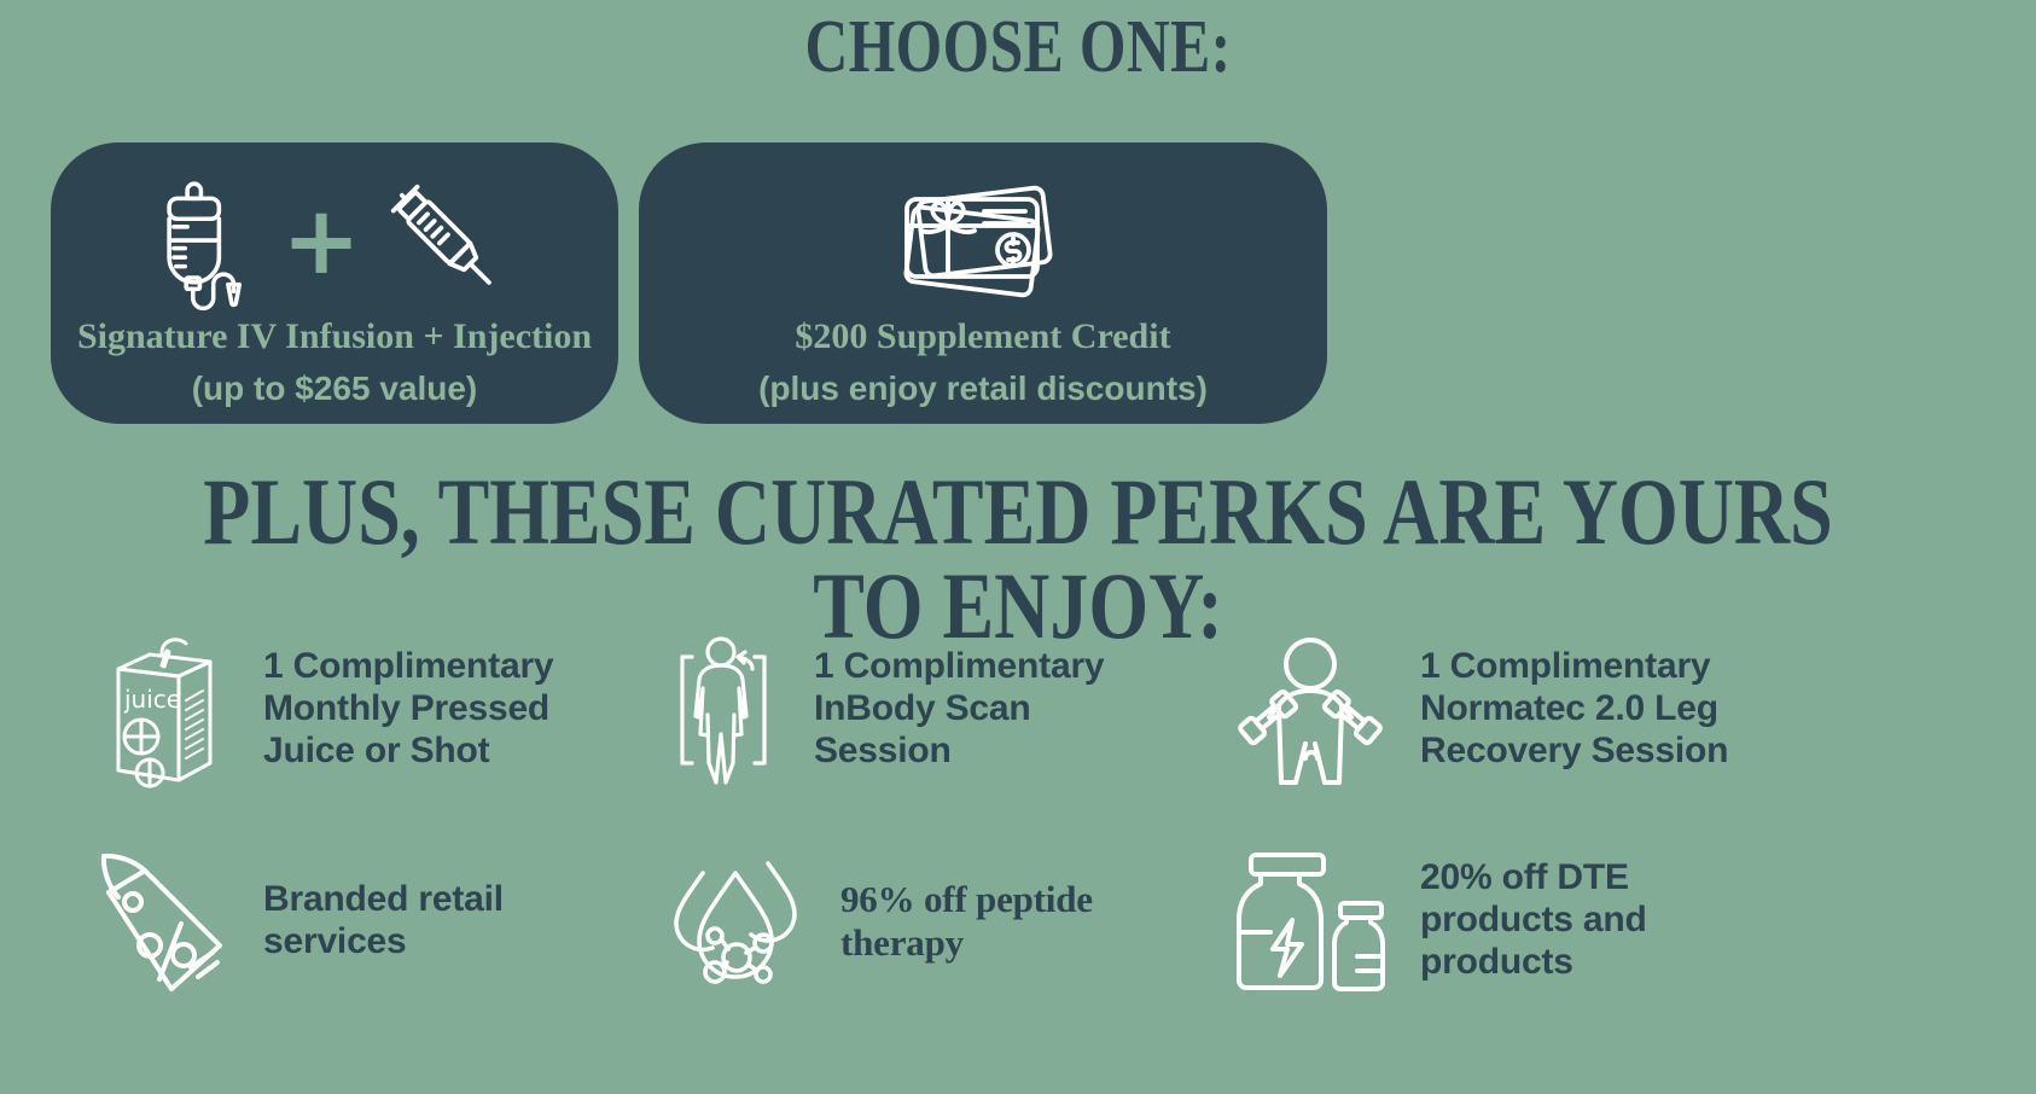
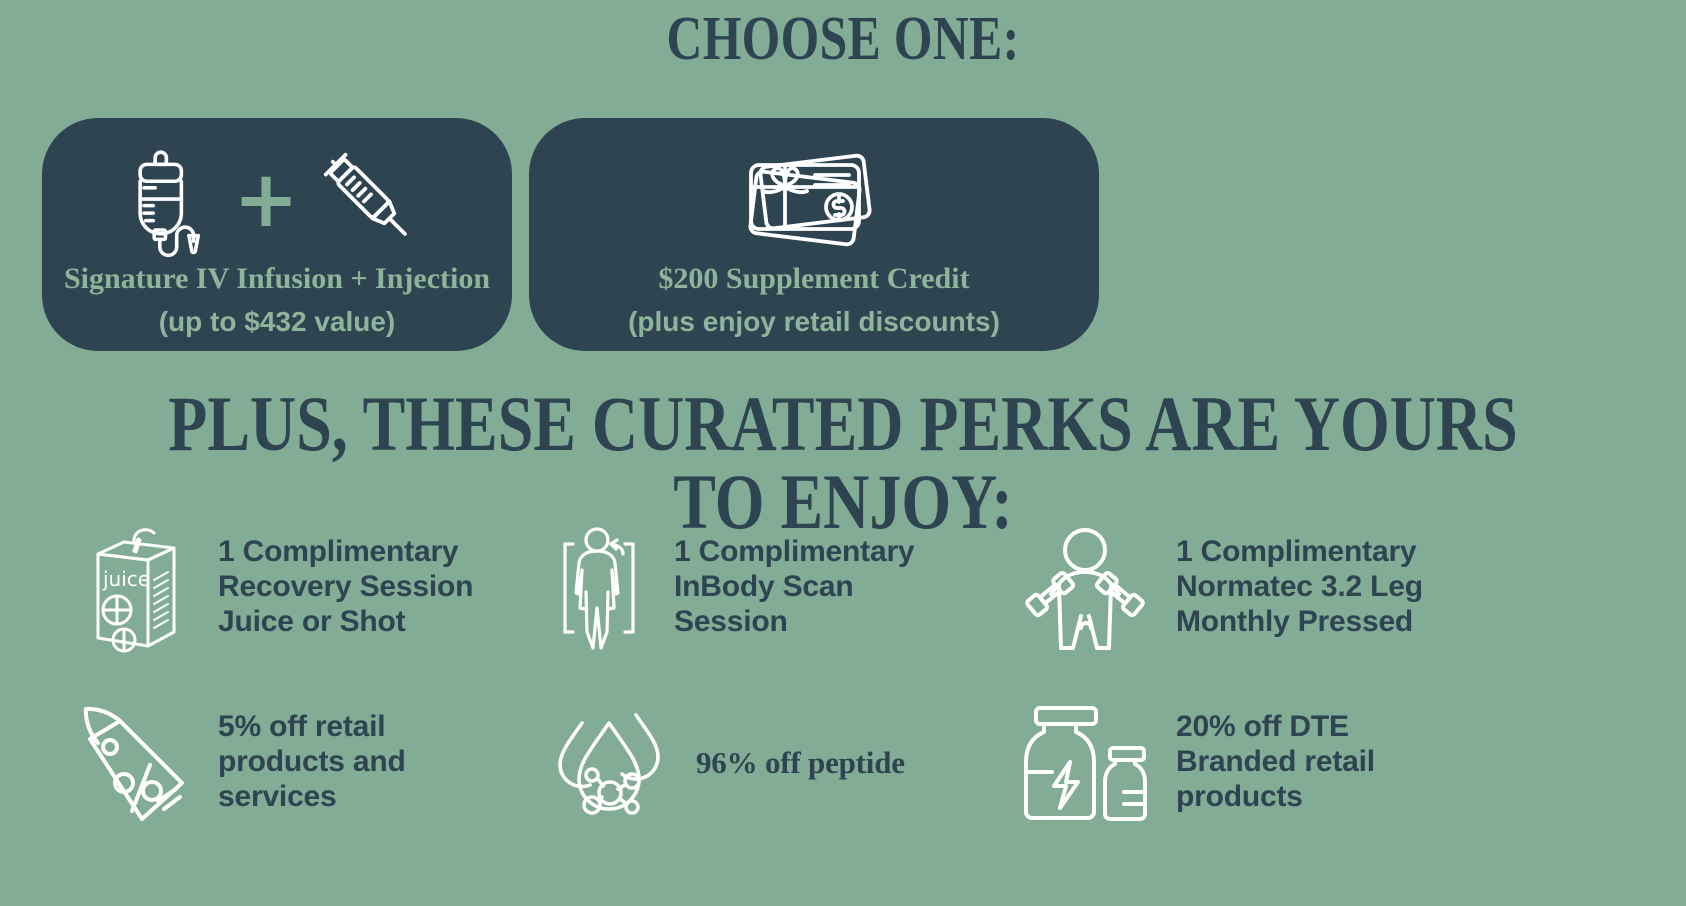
  CHOOSE ONE:
  +
  Signature IV Infusion + Injection
- (up to $265 value)
+ (up to $432 value)
  $200 Supplement Credit
  (plus enjoy retail discounts)
  PLUS, THESE CURATED PERKS ARE YOURS TO ENJOY:
  juice
  1 Complimentary
- Monthly Pressed
+ Recovery Session
  Juice or Shot
  1 Complimentary
  InBody Scan
  Session
  1 Complimentary
- Normatec 2.0 Leg
+ Normatec 3.2 Leg
- Recovery Session
+ Monthly Pressed
+ 5% off retail
- Branded retail
+ products and
  services
  96% off peptide
- therapy
  20% off DTE
- products and
+ Branded retail
  products
